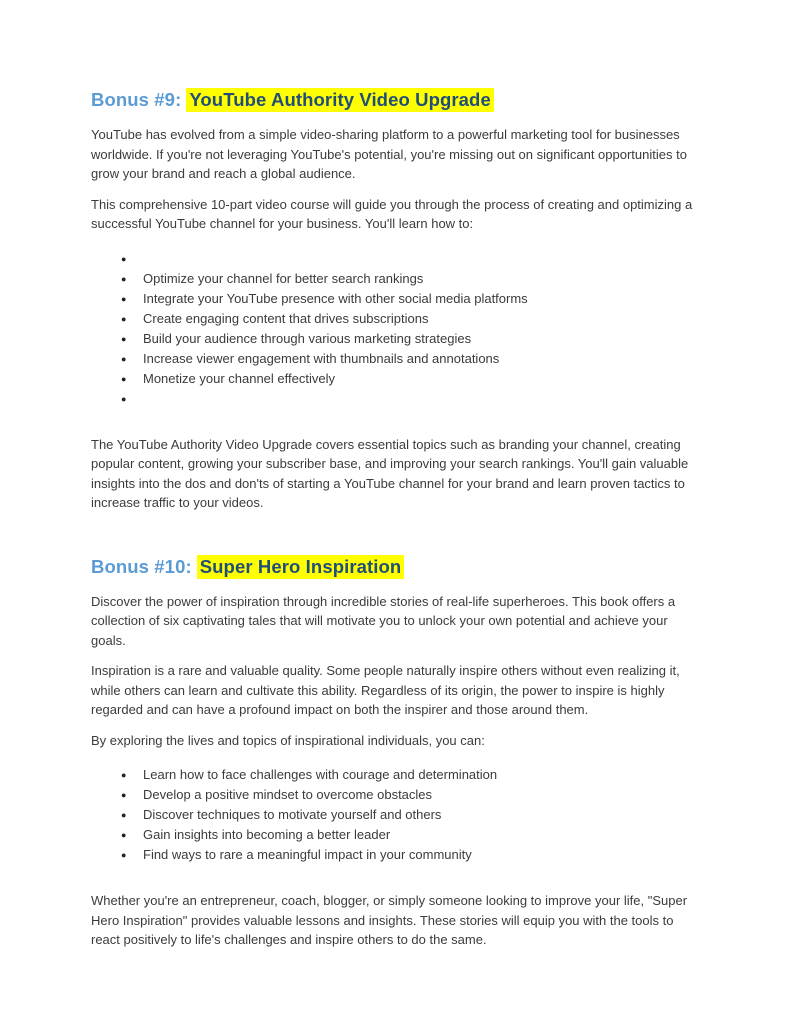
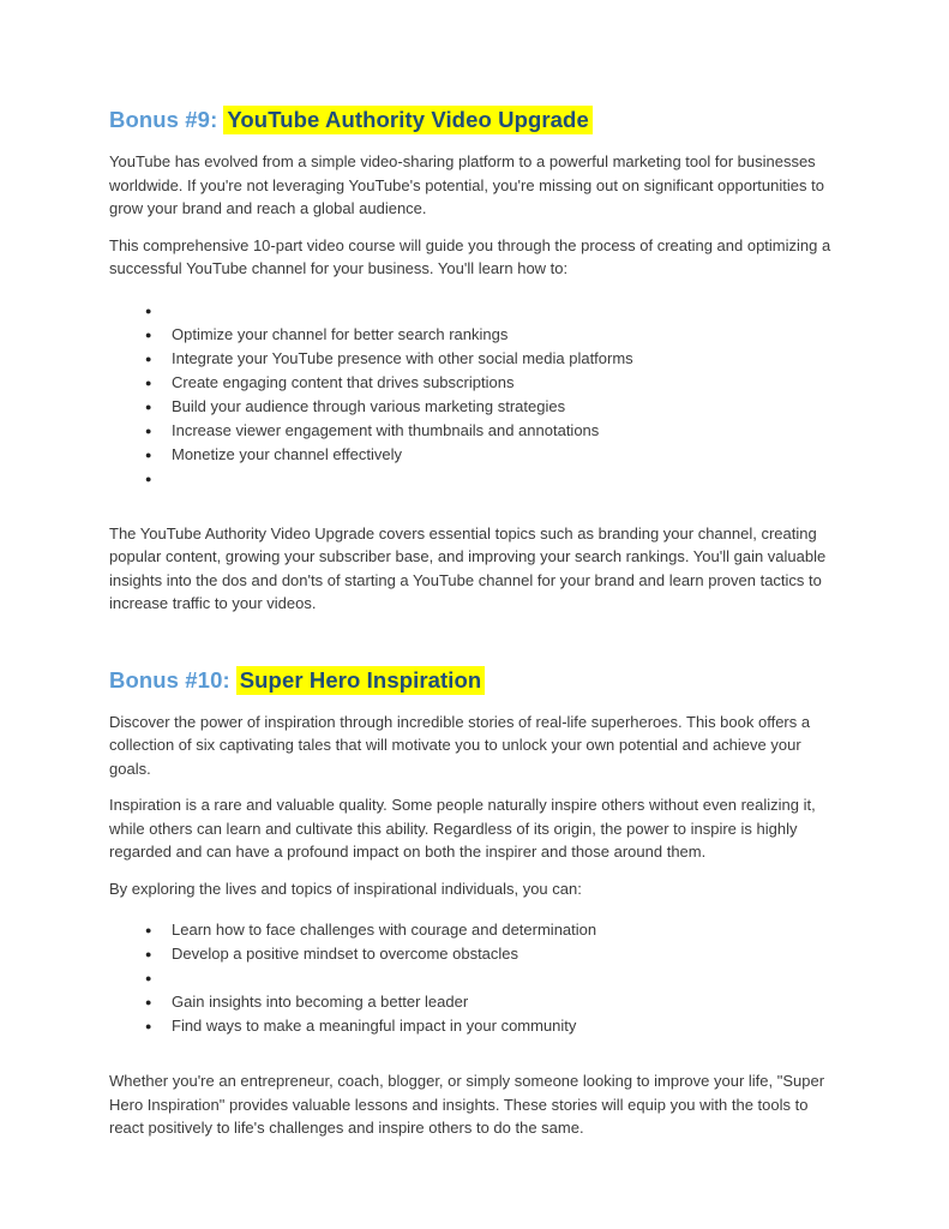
  Bonus #9: YouTube Authority Video Upgrade
  YouTube has evolved from a simple video-sharing platform to a powerful marketing tool for businesses worldwide. If you're not leveraging YouTube's potential, you're missing out on significant opportunities to grow your brand and reach a global audience.
  This comprehensive 10-part video course will guide you through the process of creating and optimizing a successful YouTube channel for your business. You'll learn how to:
  ●
  ●
  Optimize your channel for better search rankings
  ●
  Integrate your YouTube presence with other social media platforms
  ●
  Create engaging content that drives subscriptions
  ●
  Build your audience through various marketing strategies
  ●
  Increase viewer engagement with thumbnails and annotations
  ●
  Monetize your channel effectively
  ●
  The YouTube Authority Video Upgrade covers essential topics such as branding your channel, creating popular content, growing your subscriber base, and improving your search rankings. You'll gain valuable insights into the dos and don'ts of starting a YouTube channel for your brand and learn proven tactics to increase traffic to your videos.
  Bonus #10: Super Hero Inspiration
  Discover the power of inspiration through incredible stories of real-life superheroes. This book offers a collection of six captivating tales that will motivate you to unlock your own potential and achieve your goals.
  Inspiration is a rare and valuable quality. Some people naturally inspire others without even realizing it, while others can learn and cultivate this ability. Regardless of its origin, the power to inspire is highly regarded and can have a profound impact on both the inspirer and those around them.
  By exploring the lives and topics of inspirational individuals, you can:
  ●
  Learn how to face challenges with courage and determination
  ●
  Develop a positive mindset to overcome obstacles
  ●
- Discover techniques to motivate yourself and others
  ●
  Gain insights into becoming a better leader
  ●
- Find ways to rare a meaningful impact in your community
+ Find ways to make a meaningful impact in your community
  Whether you're an entrepreneur, coach, blogger, or simply someone looking to improve your life, "Super Hero Inspiration" provides valuable lessons and insights. These stories will equip you with the tools to react positively to life's challenges and inspire others to do the same.
